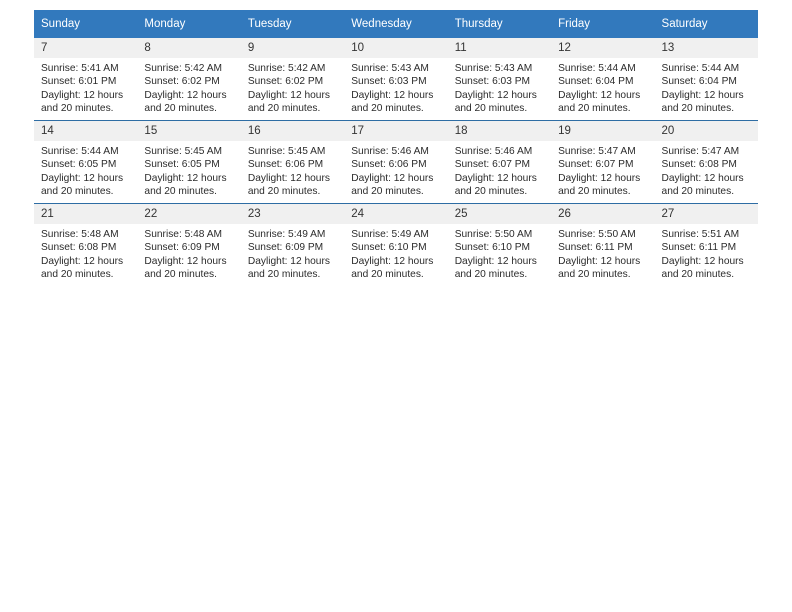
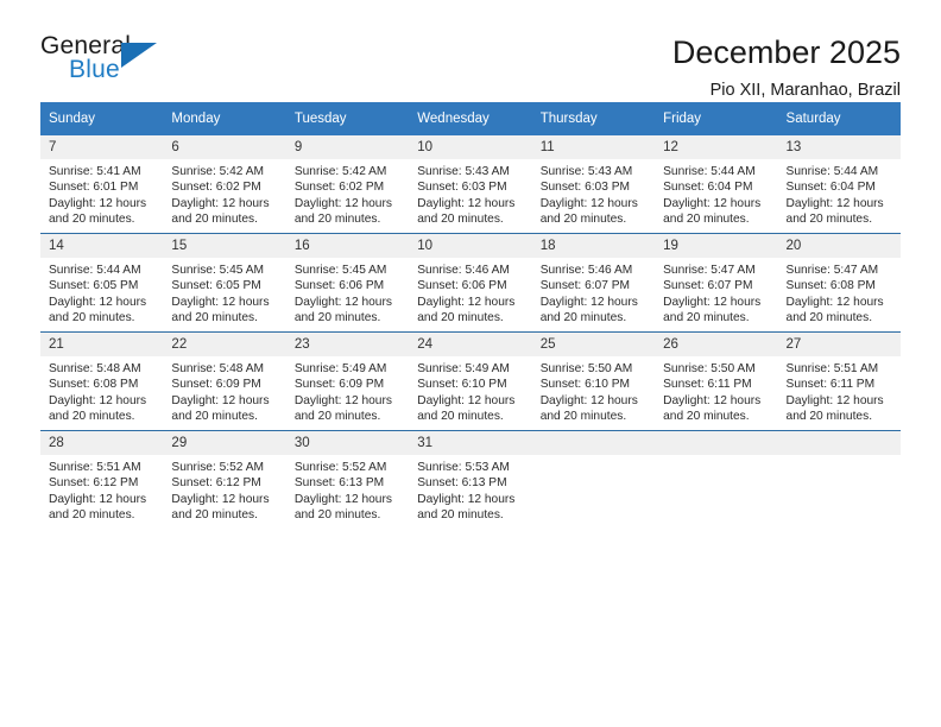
+ General
+ Blue
+ December 2025
+ Pio XII, Maranhao, Brazil
  Sunday	Monday	Tuesday	Wednesday	Thursday	Friday	Saturday
- 7Sunrise: 5:41 AMSunset: 6:01 PMDaylight: 12 hoursand 20 minutes.	8Sunrise: 5:42 AMSunset: 6:02 PMDaylight: 12 hoursand 20 minutes.	9Sunrise: 5:42 AMSunset: 6:02 PMDaylight: 12 hoursand 20 minutes.	10Sunrise: 5:43 AMSunset: 6:03 PMDaylight: 12 hoursand 20 minutes.	11Sunrise: 5:43 AMSunset: 6:03 PMDaylight: 12 hoursand 20 minutes.	12Sunrise: 5:44 AMSunset: 6:04 PMDaylight: 12 hoursand 20 minutes.	13Sunrise: 5:44 AMSunset: 6:04 PMDaylight: 12 hoursand 20 minutes.
+ 7Sunrise: 5:41 AMSunset: 6:01 PMDaylight: 12 hoursand 20 minutes.	6Sunrise: 5:42 AMSunset: 6:02 PMDaylight: 12 hoursand 20 minutes.	9Sunrise: 5:42 AMSunset: 6:02 PMDaylight: 12 hoursand 20 minutes.	10Sunrise: 5:43 AMSunset: 6:03 PMDaylight: 12 hoursand 20 minutes.	11Sunrise: 5:43 AMSunset: 6:03 PMDaylight: 12 hoursand 20 minutes.	12Sunrise: 5:44 AMSunset: 6:04 PMDaylight: 12 hoursand 20 minutes.	13Sunrise: 5:44 AMSunset: 6:04 PMDaylight: 12 hoursand 20 minutes.
- 14Sunrise: 5:44 AMSunset: 6:05 PMDaylight: 12 hoursand 20 minutes.	15Sunrise: 5:45 AMSunset: 6:05 PMDaylight: 12 hoursand 20 minutes.	16Sunrise: 5:45 AMSunset: 6:06 PMDaylight: 12 hoursand 20 minutes.	17Sunrise: 5:46 AMSunset: 6:06 PMDaylight: 12 hoursand 20 minutes.	18Sunrise: 5:46 AMSunset: 6:07 PMDaylight: 12 hoursand 20 minutes.	19Sunrise: 5:47 AMSunset: 6:07 PMDaylight: 12 hoursand 20 minutes.	20Sunrise: 5:47 AMSunset: 6:08 PMDaylight: 12 hoursand 20 minutes.
+ 14Sunrise: 5:44 AMSunset: 6:05 PMDaylight: 12 hoursand 20 minutes.	15Sunrise: 5:45 AMSunset: 6:05 PMDaylight: 12 hoursand 20 minutes.	16Sunrise: 5:45 AMSunset: 6:06 PMDaylight: 12 hoursand 20 minutes.	10Sunrise: 5:46 AMSunset: 6:06 PMDaylight: 12 hoursand 20 minutes.	18Sunrise: 5:46 AMSunset: 6:07 PMDaylight: 12 hoursand 20 minutes.	19Sunrise: 5:47 AMSunset: 6:07 PMDaylight: 12 hoursand 20 minutes.	20Sunrise: 5:47 AMSunset: 6:08 PMDaylight: 12 hoursand 20 minutes.
  21Sunrise: 5:48 AMSunset: 6:08 PMDaylight: 12 hoursand 20 minutes.	22Sunrise: 5:48 AMSunset: 6:09 PMDaylight: 12 hoursand 20 minutes.	23Sunrise: 5:49 AMSunset: 6:09 PMDaylight: 12 hoursand 20 minutes.	24Sunrise: 5:49 AMSunset: 6:10 PMDaylight: 12 hoursand 20 minutes.	25Sunrise: 5:50 AMSunset: 6:10 PMDaylight: 12 hoursand 20 minutes.	26Sunrise: 5:50 AMSunset: 6:11 PMDaylight: 12 hoursand 20 minutes.	27Sunrise: 5:51 AMSunset: 6:11 PMDaylight: 12 hoursand 20 minutes.
+ 28Sunrise: 5:51 AMSunset: 6:12 PMDaylight: 12 hoursand 20 minutes.	29Sunrise: 5:52 AMSunset: 6:12 PMDaylight: 12 hoursand 20 minutes.	30Sunrise: 5:52 AMSunset: 6:13 PMDaylight: 12 hoursand 20 minutes.	31Sunrise: 5:53 AMSunset: 6:13 PMDaylight: 12 hoursand 20 minutes.
